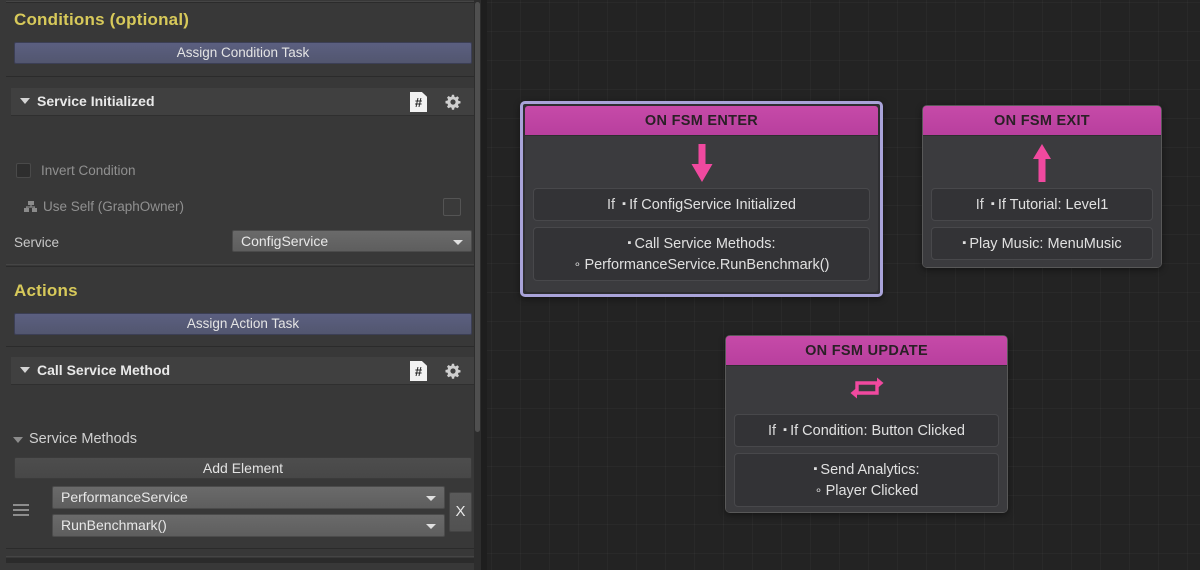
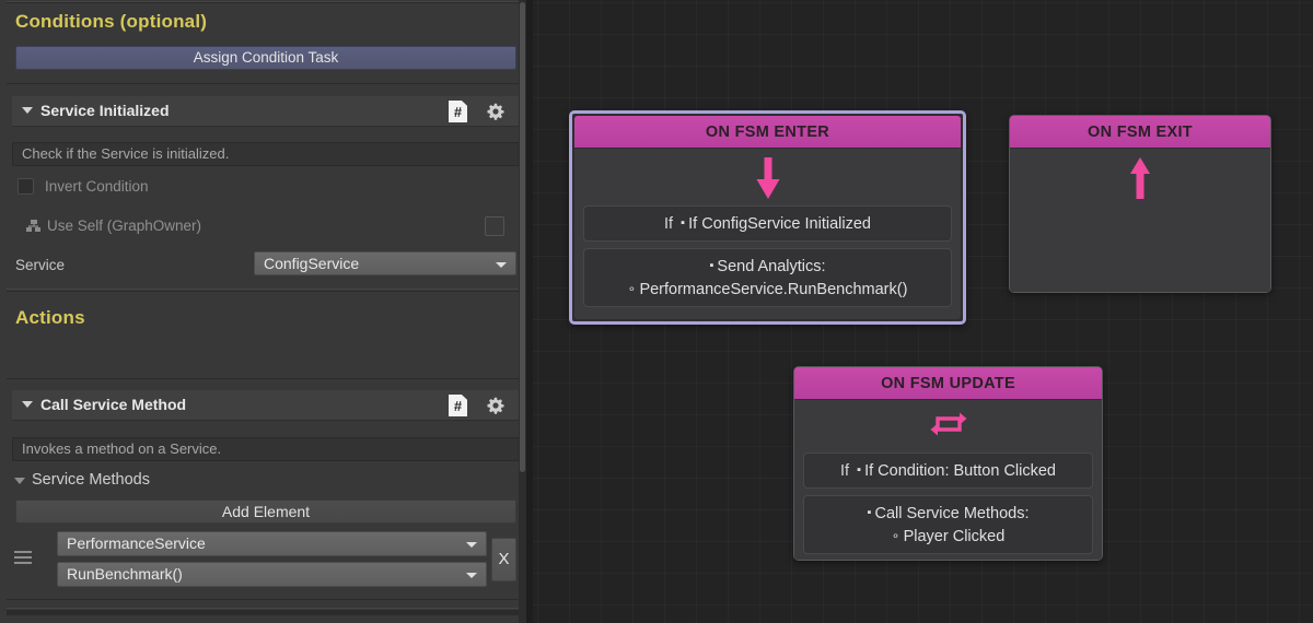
  Conditions (optional)
  Assign Condition Task
  Service Initialized
  #
+ Check if the Service is initialized.
  Invert Condition
  Use Self (GraphOwner)
  Service
  ConfigService
  Actions
- Assign Action Task
  Call Service Method
  #
+ Invokes a method on a Service.
  Service Methods
  Add Element
  PerformanceService
  RunBenchmark()
  X
  ON FSM ENTER
  If ▪ If ConfigService Initialized
- ▪ Call Service Methods:
+ ▪ Send Analytics:
  ∘ PerformanceService.RunBenchmark()
  ON FSM EXIT
- If ▪ If Tutorial: Level1
- ▪ Play Music: MenuMusic
  ON FSM UPDATE
  If ▪ If Condition: Button Clicked
- ▪ Send Analytics:
+ ▪ Call Service Methods:
  ∘ Player Clicked
